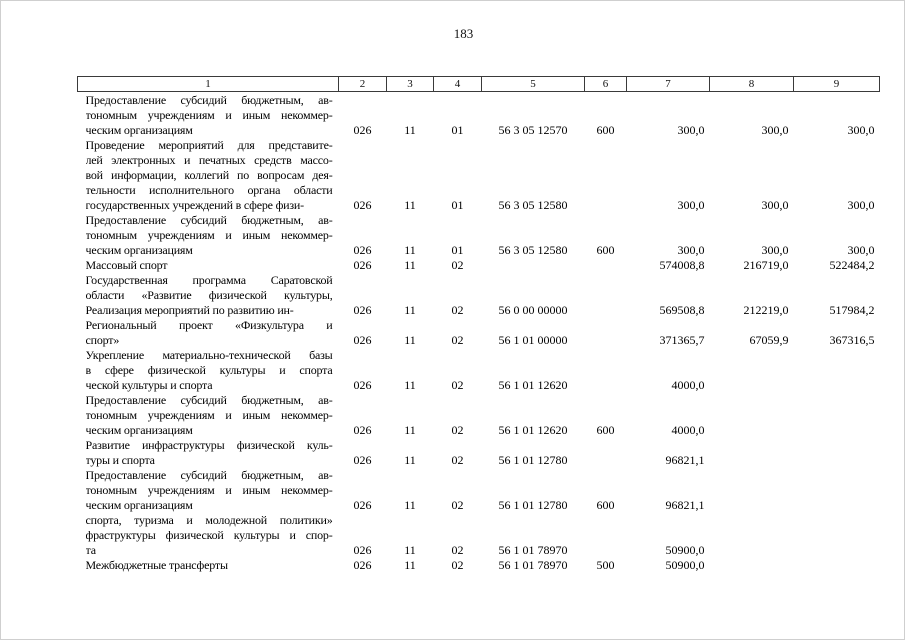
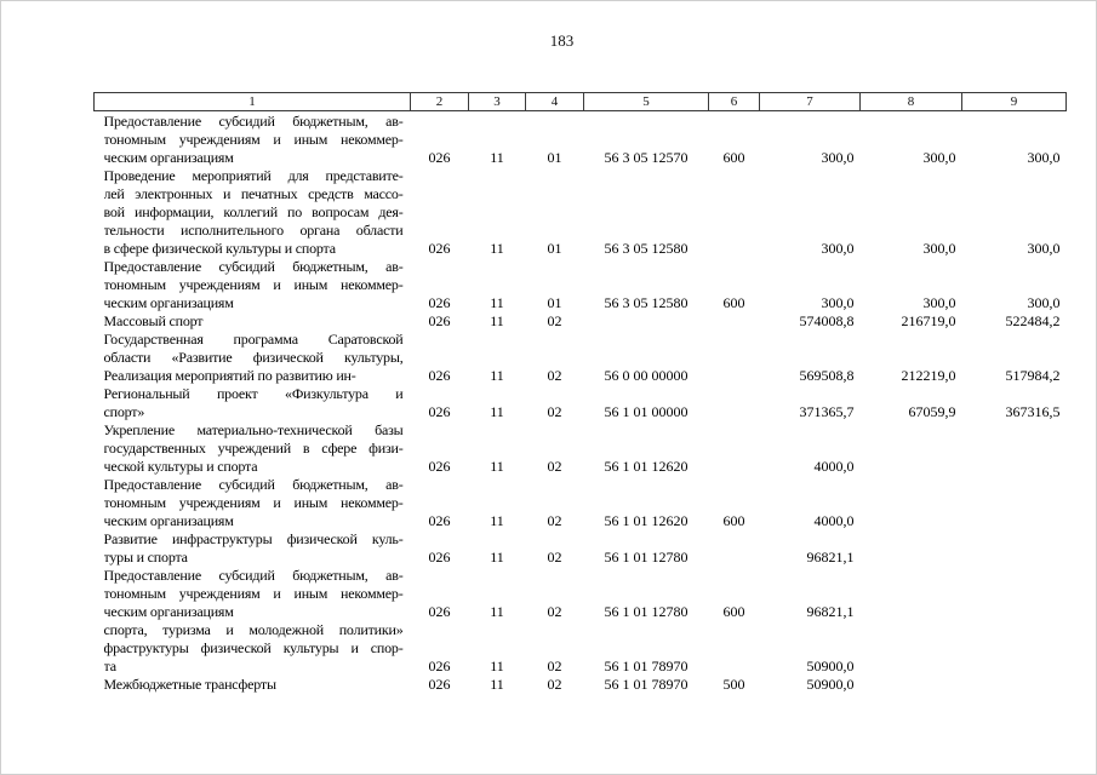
  183
  1	2	3	4	5	6	7	8	9
  Предоставление субсидий бюджетным, ав-тономным учреждениям и иным некоммер-ческим организациям	026	11	01	56 3 05 12570	600	300,0	300,0	300,0
- Проведение мероприятий для представите-лей электронных и печатных средств массо-вой информации, коллегий по вопросам дея-тельности исполнительного органа областигосударственных учреждений в сфере физи-	026	11	01	56 3 05 12580		300,0	300,0	300,0
+ Проведение мероприятий для представите-лей электронных и печатных средств массо-вой информации, коллегий по вопросам дея-тельности исполнительного органа областив сфере физической культуры и спорта	026	11	01	56 3 05 12580		300,0	300,0	300,0
  Предоставление субсидий бюджетным, ав-тономным учреждениям и иным некоммер-ческим организациям	026	11	01	56 3 05 12580	600	300,0	300,0	300,0
  Массовый спорт	026	11	02			574008,8	216719,0	522484,2
  Государственная программа Саратовскойобласти «Развитие физической культуры,Реализация мероприятий по развитию ин-	026	11	02	56 0 00 00000		569508,8	212219,0	517984,2
  Региональный проект «Физкультура испорт»	026	11	02	56 1 01 00000		371365,7	67059,9	367316,5
- Укрепление материально-технической базыв сфере физической культуры и спортаческой культуры и спорта	026	11	02	56 1 01 12620		4000,0
+ Укрепление материально-технической базыгосударственных учреждений в сфере физи-ческой культуры и спорта	026	11	02	56 1 01 12620		4000,0
  Предоставление субсидий бюджетным, ав-тономным учреждениям и иным некоммер-ческим организациям	026	11	02	56 1 01 12620	600	4000,0
  Развитие инфраструктуры физической куль-туры и спорта	026	11	02	56 1 01 12780		96821,1
  Предоставление субсидий бюджетным, ав-тономным учреждениям и иным некоммер-ческим организациям	026	11	02	56 1 01 12780	600	96821,1
  спорта, туризма и молодежной политики»фраструктуры физической культуры и спор-та	026	11	02	56 1 01 78970		50900,0
  Межбюджетные трансферты	026	11	02	56 1 01 78970	500	50900,0
